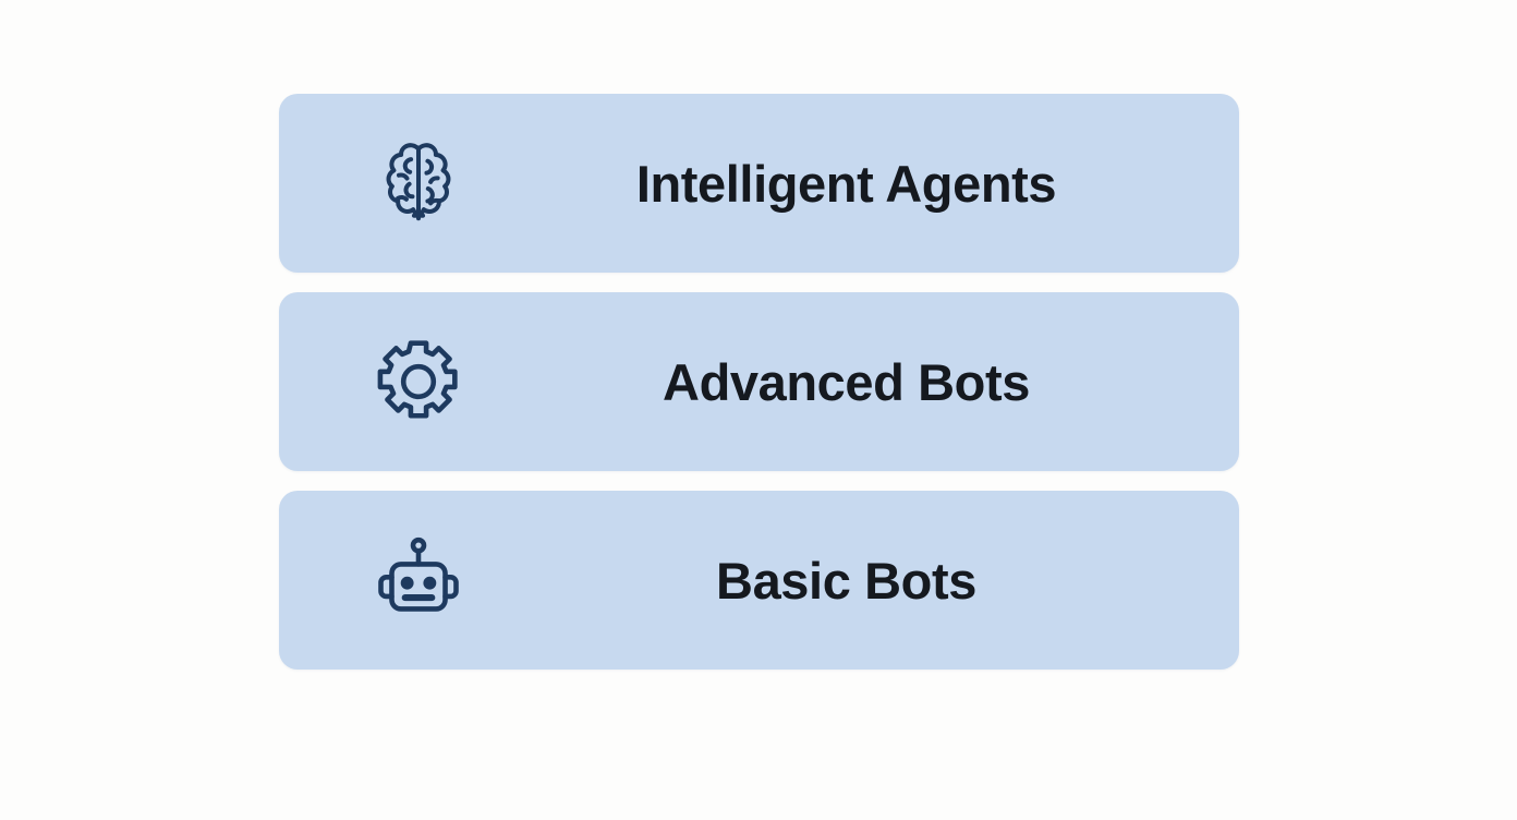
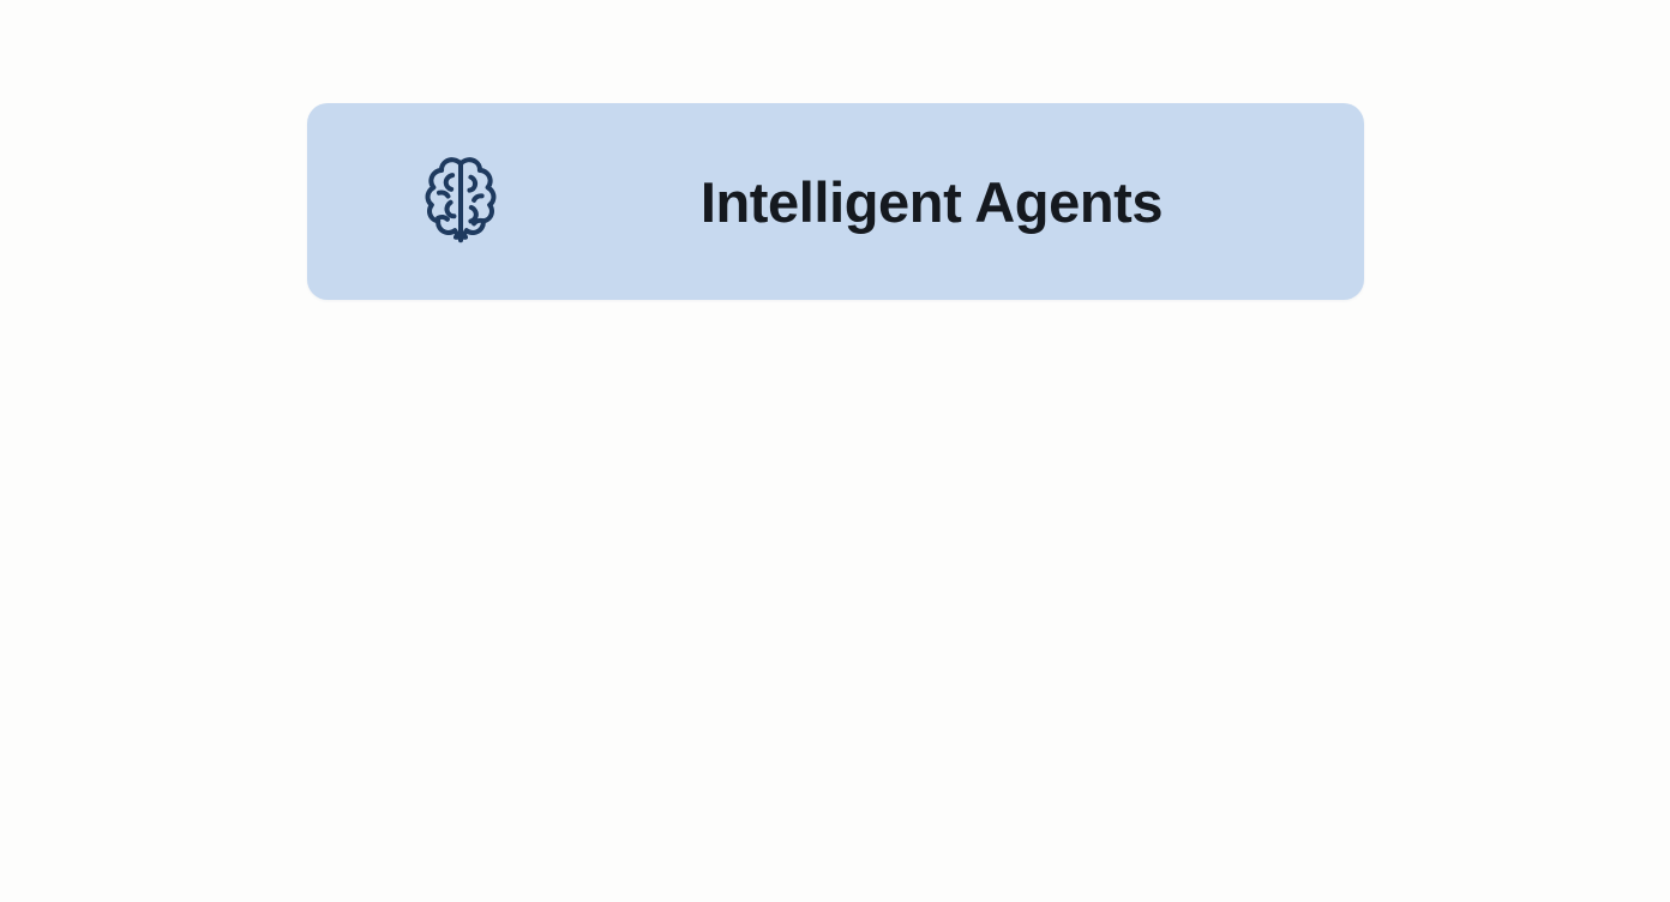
  Intelligent Agents
- Advanced Bots
- Basic Bots
